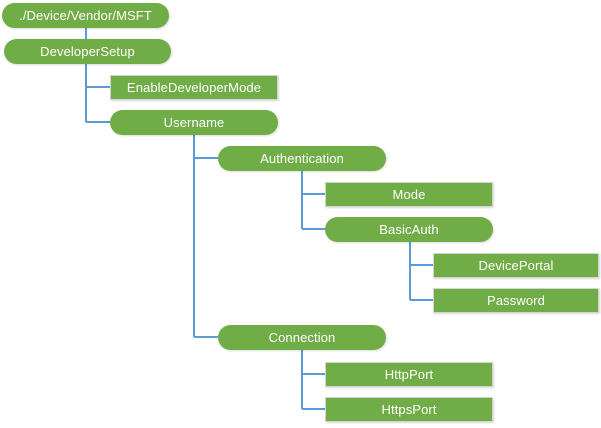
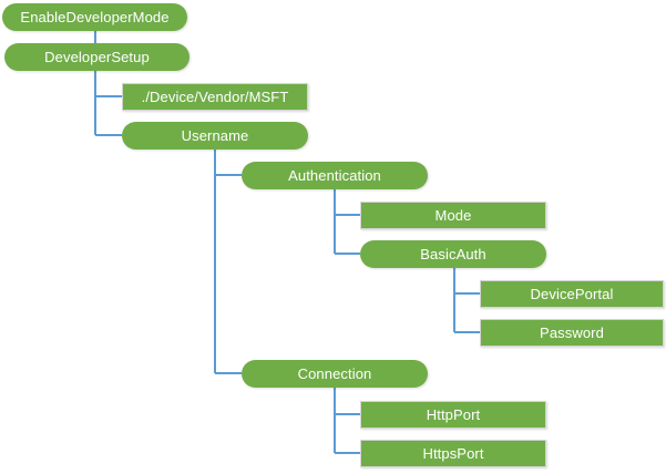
- ./Device/Vendor/MSFT
+ EnableDeveloperMode
  DeveloperSetup
- EnableDeveloperMode
+ ./Device/Vendor/MSFT
  Username
  Authentication
  Mode
  BasicAuth
  DevicePortal
  Password
  Connection
  HttpPort
  HttpsPort
